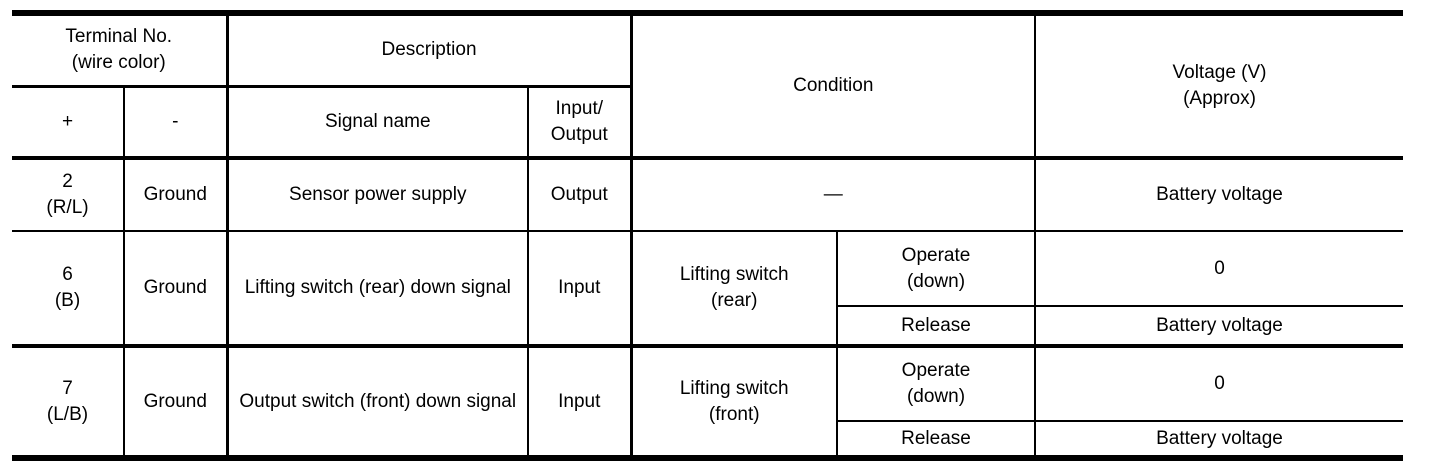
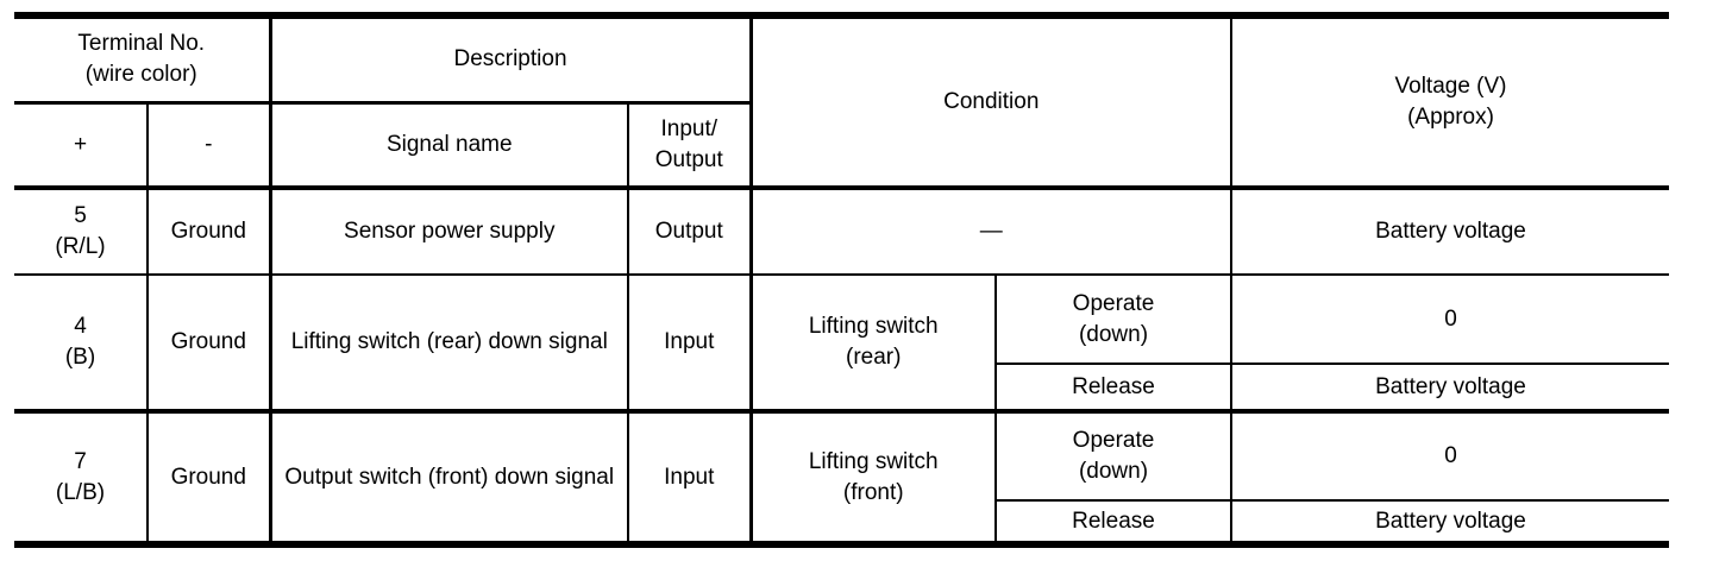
  Terminal No. (wire color)	Description	Condition	Voltage (V) (Approx)
  +	-	Signal name	Input/ Output
- 2 (R/L)	Ground	Sensor power supply	Output	—	Battery voltage
+ 5 (R/L)	Ground	Sensor power supply	Output	—	Battery voltage
- 6 (B)	Ground	Lifting switch (rear) down signal	Input	Lifting switch (rear)	Operate (down)	0
+ 4 (B)	Ground	Lifting switch (rear) down signal	Input	Lifting switch (rear)	Operate (down)	0
  Release	Battery voltage
  7 (L/B)	Ground	Output switch (front) down signal	Input	Lifting switch (front)	Operate (down)	0
  Release	Battery voltage
